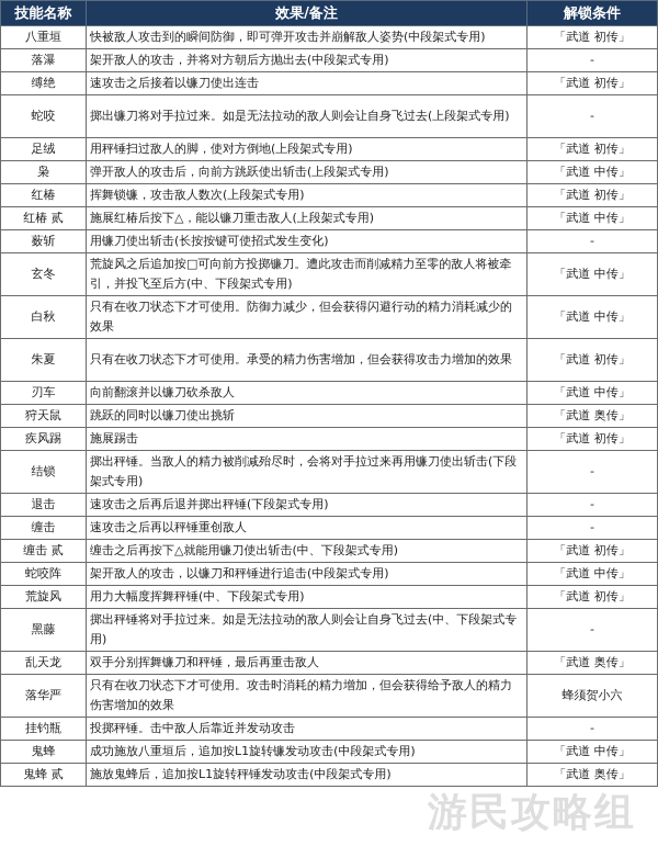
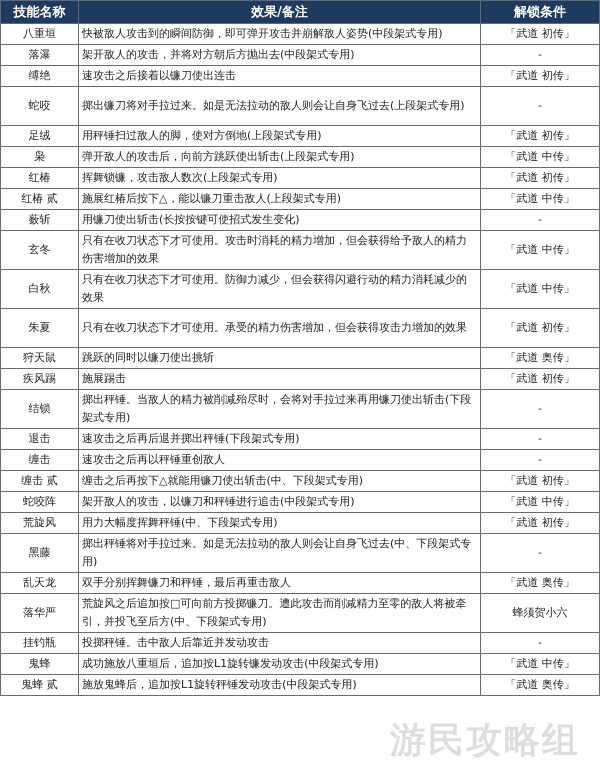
  技能名称	效果/备注	解锁条件
  八重垣	快被敌人攻击到的瞬间防御，即可弹开攻击并崩解敌人姿势(中段架式专用)	「武道 初传」
  落瀑	架开敌人的攻击，并将对方朝后方抛出去(中段架式专用)	-
  缚绝	速攻击之后接着以镰刀使出连击	「武道 初传」
  蛇咬	掷出镰刀将对手拉过来。如是无法拉动的敌人则会让自身飞过去(上段架式专用)	-
  足绒	用秤锤扫过敌人的脚，使对方倒地(上段架式专用)	「武道 初传」
  枭	弹开敌人的攻击后，向前方跳跃使出斩击(上段架式专用)	「武道 中传」
  红椿	挥舞锁镰，攻击敌人数次(上段架式专用)	「武道 初传」
  红椿 贰	施展红椿后按下△，能以镰刀重击敌人(上段架式专用)	「武道 中传」
  薮斩	用镰刀使出斩击(长按按键可使招式发生变化)	-
- 玄冬	荒旋风之后追加按□可向前方投掷镰刀。遭此攻击而削减精力至零的敌人将被牵引，并投飞至后方(中、下段架式专用)	「武道 中传」
+ 玄冬	只有在收刀状态下才可使用。攻击时消耗的精力增加，但会获得给予敌人的精力伤害增加的效果	「武道 中传」
  白秋	只有在收刀状态下才可使用。防御力减少，但会获得闪避行动的精力消耗减少的效果	「武道 中传」
  朱夏	只有在收刀状态下才可使用。承受的精力伤害增加，但会获得攻击力增加的效果	「武道 初传」
- 刃车	向前翻滚并以镰刀砍杀敌人	「武道 中传」
  狩天鼠	跳跃的同时以镰刀使出挑斩	「武道 奥传」
  疾风踢	施展踢击	「武道 初传」
  结锁	掷出秤锤。当敌人的精力被削减殆尽时，会将对手拉过来再用镰刀使出斩击(下段架式专用)	-
  退击	速攻击之后再后退并掷出秤锤(下段架式专用)	-
  缠击	速攻击之后再以秤锤重创敌人	-
  缠击 贰	缠击之后再按下△就能用镰刀使出斩击(中、下段架式专用)	「武道 初传」
  蛇咬阵	架开敌人的攻击，以镰刀和秤锤进行追击(中段架式专用)	「武道 中传」
  荒旋风	用力大幅度挥舞秤锤(中、下段架式专用)	「武道 初传」
  黑藤	掷出秤锤将对手拉过来。如是无法拉动的敌人则会让自身飞过去(中、下段架式专用)	-
  乱天龙	双手分别挥舞镰刀和秤锤，最后再重击敌人	「武道 奥传」
- 落华严	只有在收刀状态下才可使用。攻击时消耗的精力增加，但会获得给予敌人的精力伤害增加的效果	蜂须贺小六
+ 落华严	荒旋风之后追加按□可向前方投掷镰刀。遭此攻击而削减精力至零的敌人将被牵引，并投飞至后方(中、下段架式专用)	蜂须贺小六
  挂钓瓶	投掷秤锤。击中敌人后靠近并发动攻击	-
  鬼蜂	成功施放八重垣后，追加按L1旋转镰发动攻击(中段架式专用)	「武道 中传」
  鬼蜂 贰	施放鬼蜂后，追加按L1旋转秤锤发动攻击(中段架式专用)	「武道 奥传」
  游民攻略组
